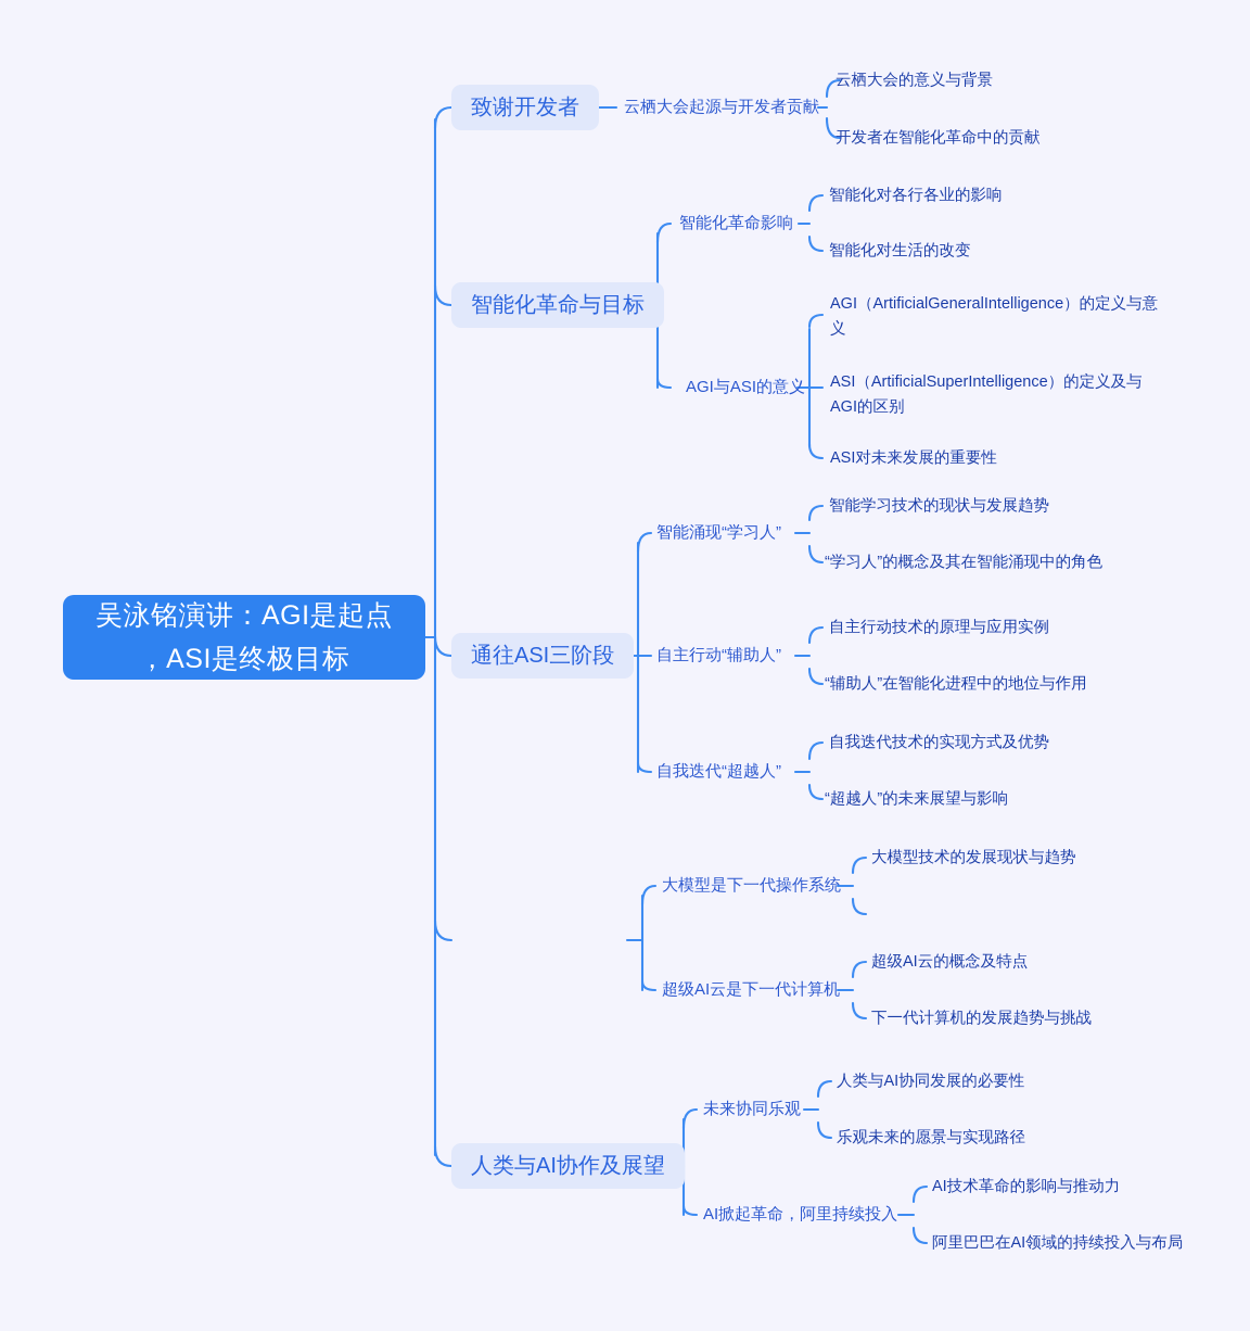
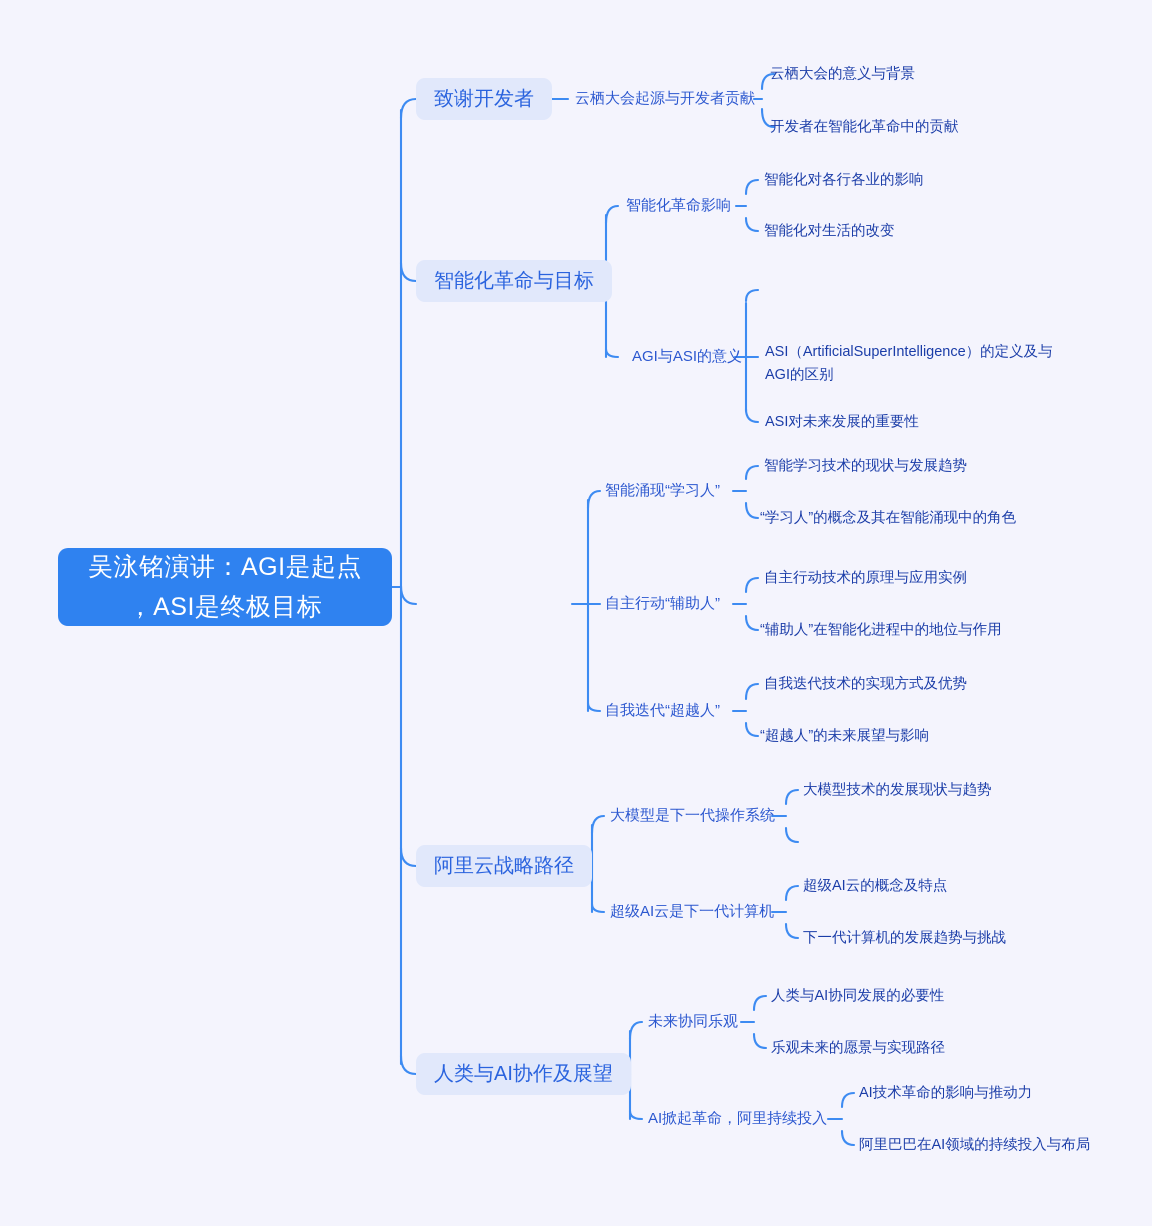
  吴泳铭演讲：AGI是起点
  ，ASI是终极目标
  致谢开发者
  云栖大会起源与开发者贡献
  云栖大会的意义与背景
  开发者在智能化革命中的贡献
  智能化革命与目标
  智能化革命影响
  智能化对各行各业的影响
  智能化对生活的改变
  AGI与ASI的意义
- AGI（ArtificialGeneralIntelligence）的定义与意义
  ASI（ArtificialSuperIntelligence）的定义及与AGI的区别
  ASI对未来发展的重要性
- 通往ASI三阶段
  智能涌现“学习人”
  智能学习技术的现状与发展趋势
  “学习人”的概念及其在智能涌现中的角色
  自主行动“辅助人”
  自主行动技术的原理与应用实例
  “辅助人”在智能化进程中的地位与作用
  自我迭代“超越人”
  自我迭代技术的实现方式及优势
  “超越人”的未来展望与影响
+ 阿里云战略路径
  大模型是下一代操作系统
  大模型技术的发展现状与趋势
  超级AI云是下一代计算机
  超级AI云的概念及特点
  下一代计算机的发展趋势与挑战
  人类与AI协作及展望
  未来协同乐观
  人类与AI协同发展的必要性
  乐观未来的愿景与实现路径
  AI掀起革命，阿里持续投入
  AI技术革命的影响与推动力
  阿里巴巴在AI领域的持续投入与布局
